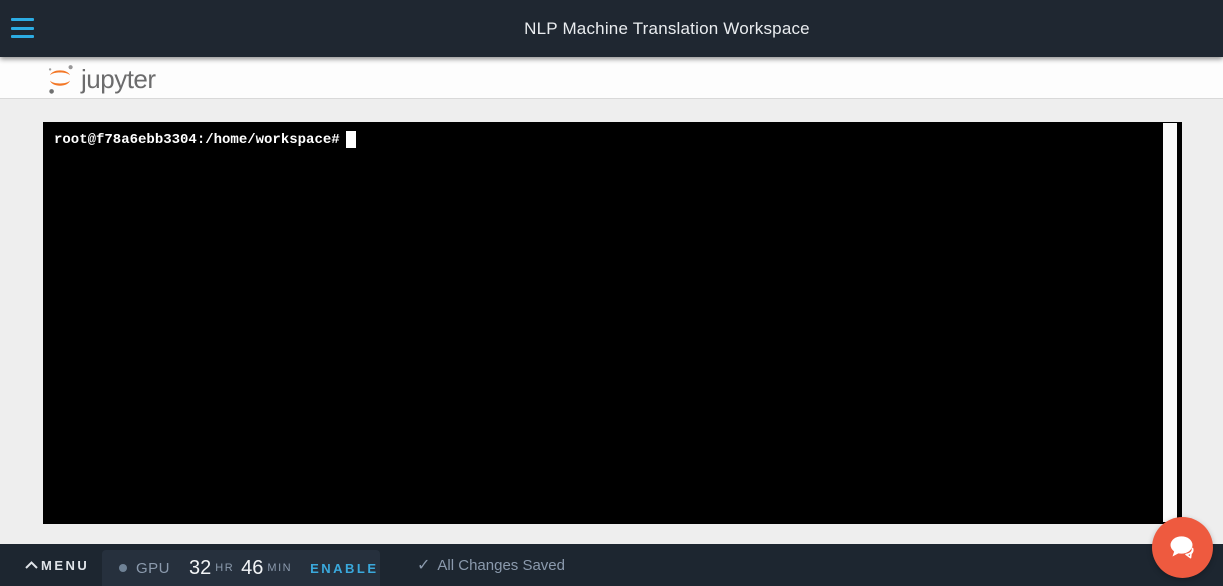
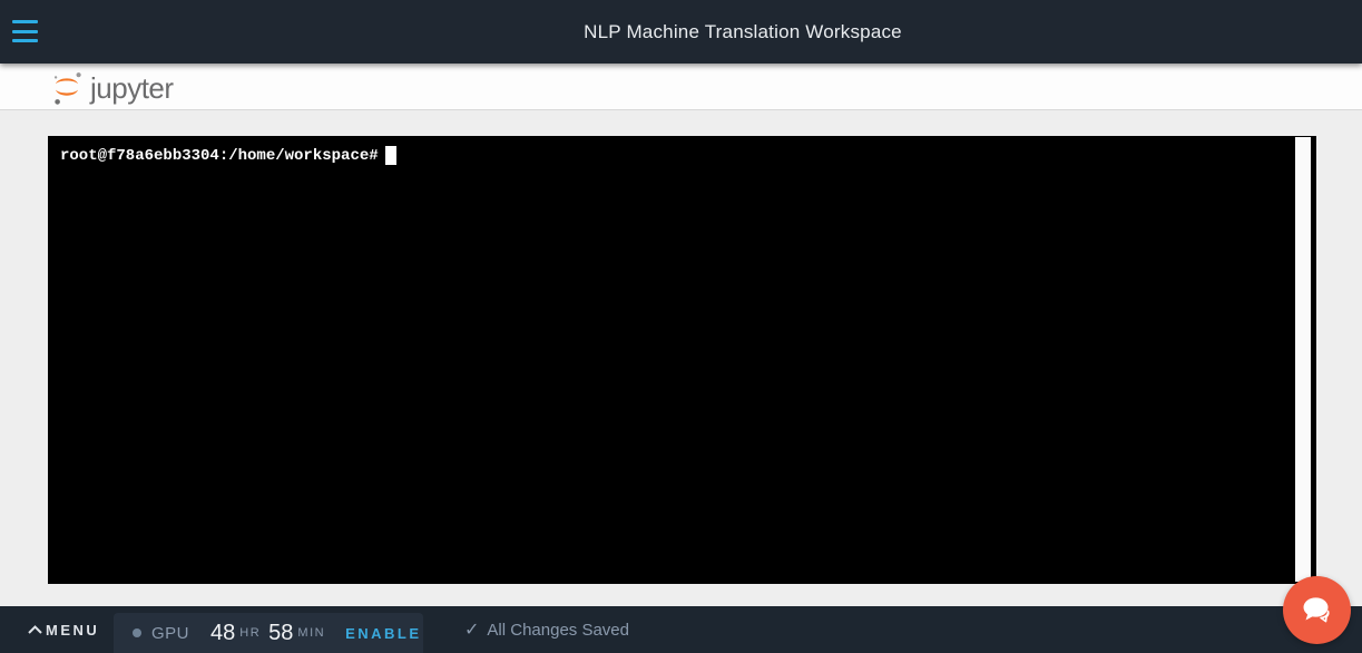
  NLP Machine Translation Workspace
  jupyter
  root@f78a6ebb3304:/home/workspace#
  MENU
  GPU
- 32
+ 48
  HR
- 46
+ 58
  MIN
  ENABLE
  ✓
  All Changes Saved
